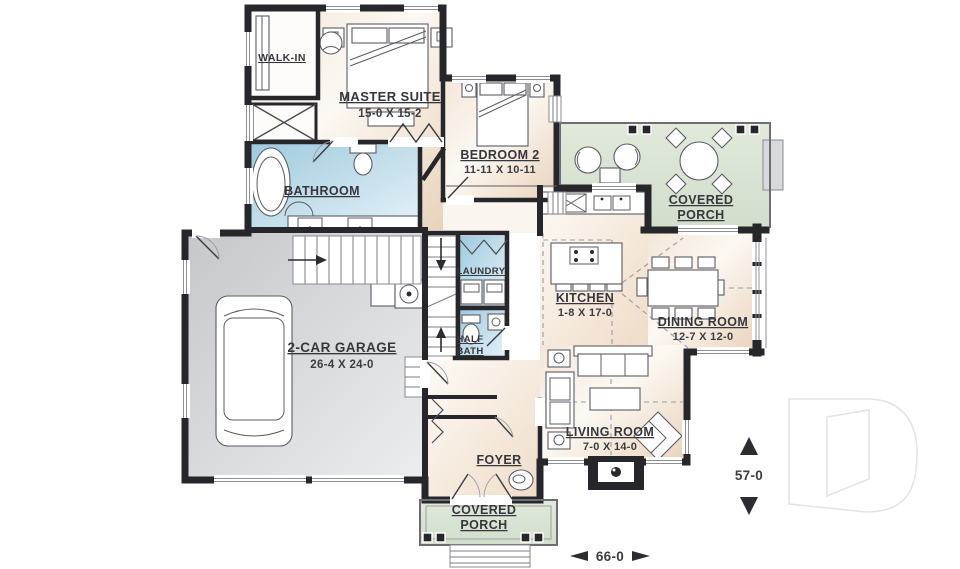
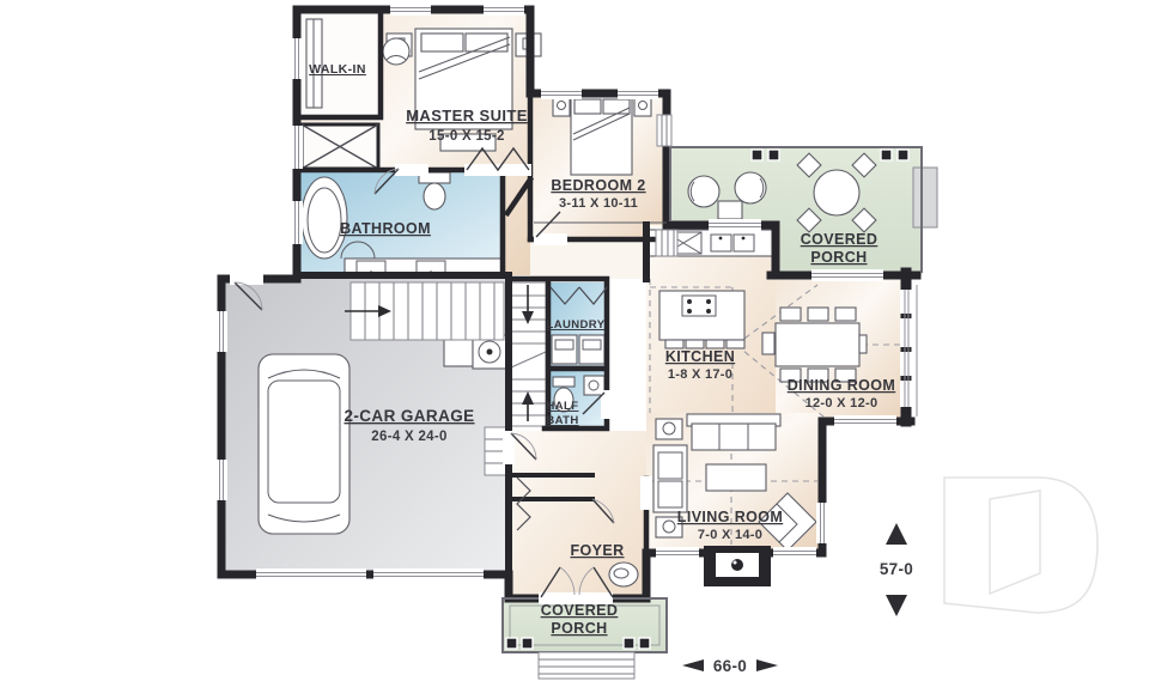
  WALK-IN
  MASTER SUITE
  15-0 X 15-2
  BEDROOM 2
- 11-11 X 10-11
+ 3-11 X 10-11
  BATHROOM
  COVERED
  PORCH
  LAUNDRY
  HALF
  BATH
  KITCHEN
  1-8 X 17-0
  DINING ROOM
- 12-7 X 12-0
+ 12-0 X 12-0
  2-CAR GARAGE
  26-4 X 24-0
  LIVING ROOM
  7-0 X 14-0
  FOYER
  COVERED
  PORCH
  57-0
  66-0
